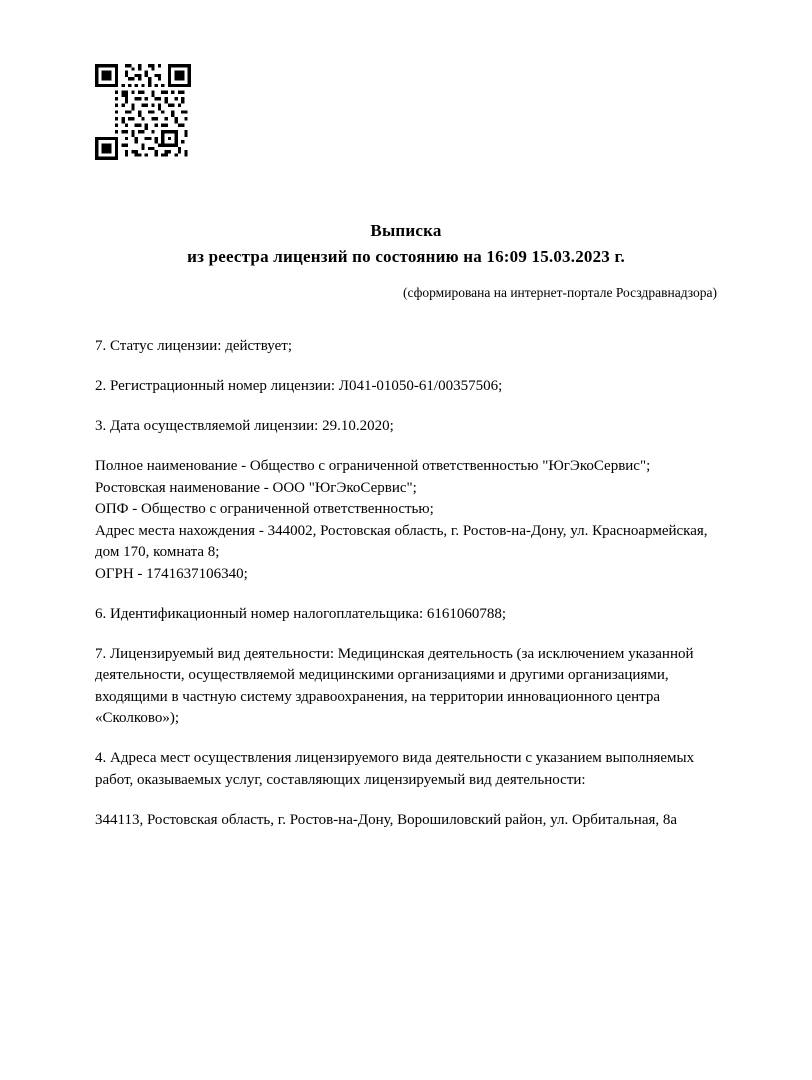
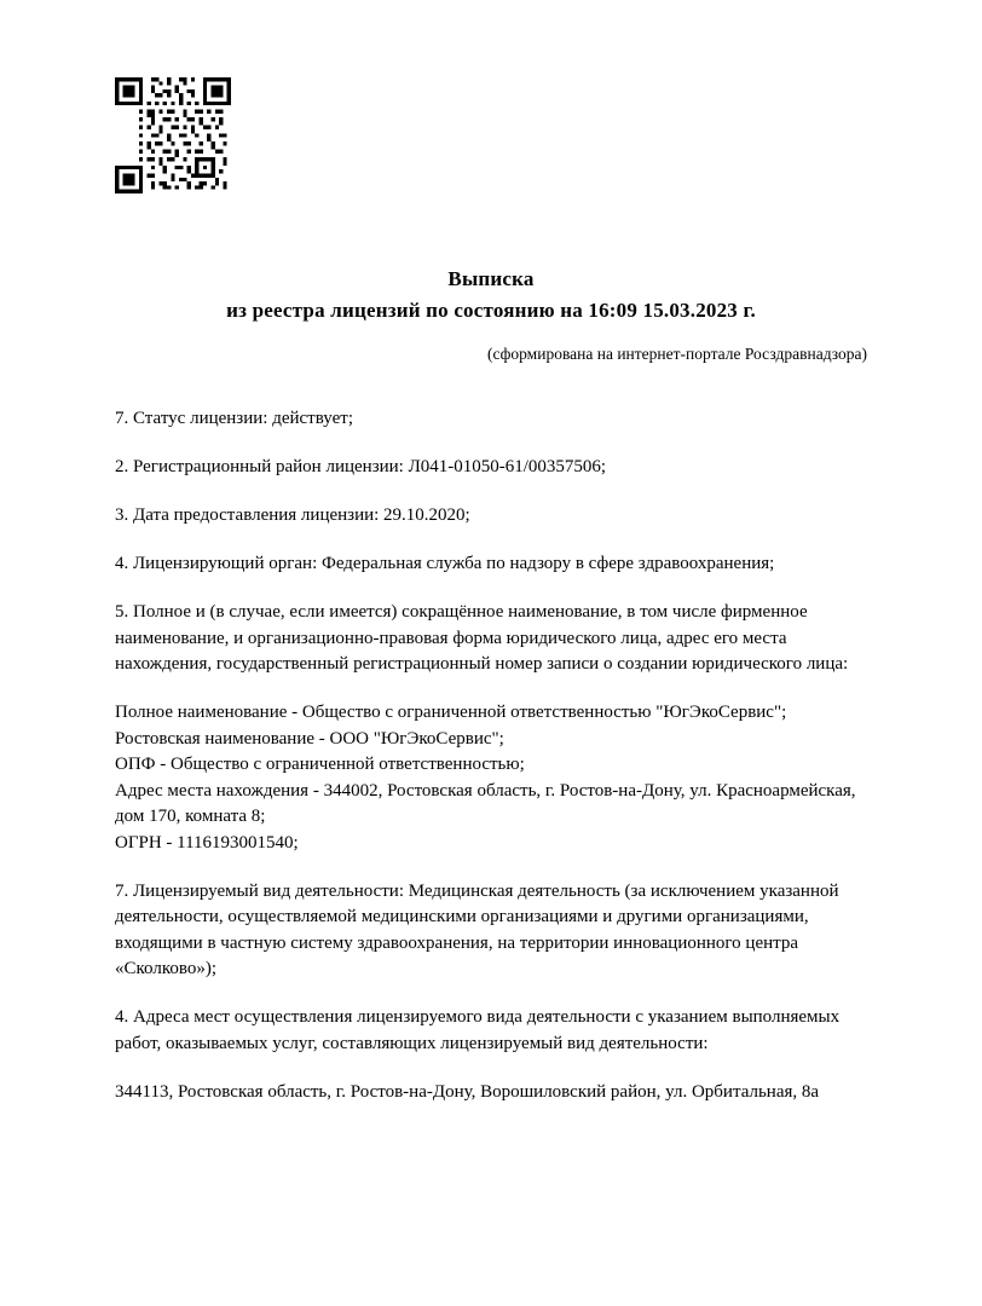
  Выписка
  из реестра лицензий по состоянию на 16:09 15.03.2023 г.
  (сформирована на интернет-портале Росздравнадзора)
  7. Статус лицензии: действует;
- 2. Регистрационный номер лицензии: Л041-01050-61/00357506;
+ 2. Регистрационный район лицензии: Л041-01050-61/00357506;
- 3. Дата осуществляемой лицензии: 29.10.2020;
+ 3. Дата предоставления лицензии: 29.10.2020;
+ 4. Лицензирующий орган: Федеральная служба по надзору в сфере здравоохранения;
+ 5. Полное и (в случае, если имеется) сокращённое наименование, в том числе фирменное наименование, и организационно-правовая форма юридического лица, адрес его места нахождения, государственный регистрационный номер записи о создании юридического лица:
  Полное наименование - Общество с ограниченной ответственностью "ЮгЭкоСервис";
  Ростовская наименование - ООО "ЮгЭкоСервис";
  ОПФ - Общество с ограниченной ответственностью;
  Адрес места нахождения - 344002, Ростовская область, г. Ростов-на-Дону, ул. Красноармейская, дом 170, комната 8;
- ОГРН - 1741637106340;
+ ОГРН - 1116193001540;
- 6. Идентификационный номер налогоплательщика: 6161060788;
  7. Лицензируемый вид деятельности: Медицинская деятельность (за исключением указанной деятельности, осуществляемой медицинскими организациями и другими организациями, входящими в частную систему здравоохранения, на территории инновационного центра «Сколково»);
  4. Адреса мест осуществления лицензируемого вида деятельности с указанием выполняемых работ, оказываемых услуг, составляющих лицензируемый вид деятельности:
  344113, Ростовская область, г. Ростов-на-Дону, Ворошиловский район, ул. Орбитальная, 8а
